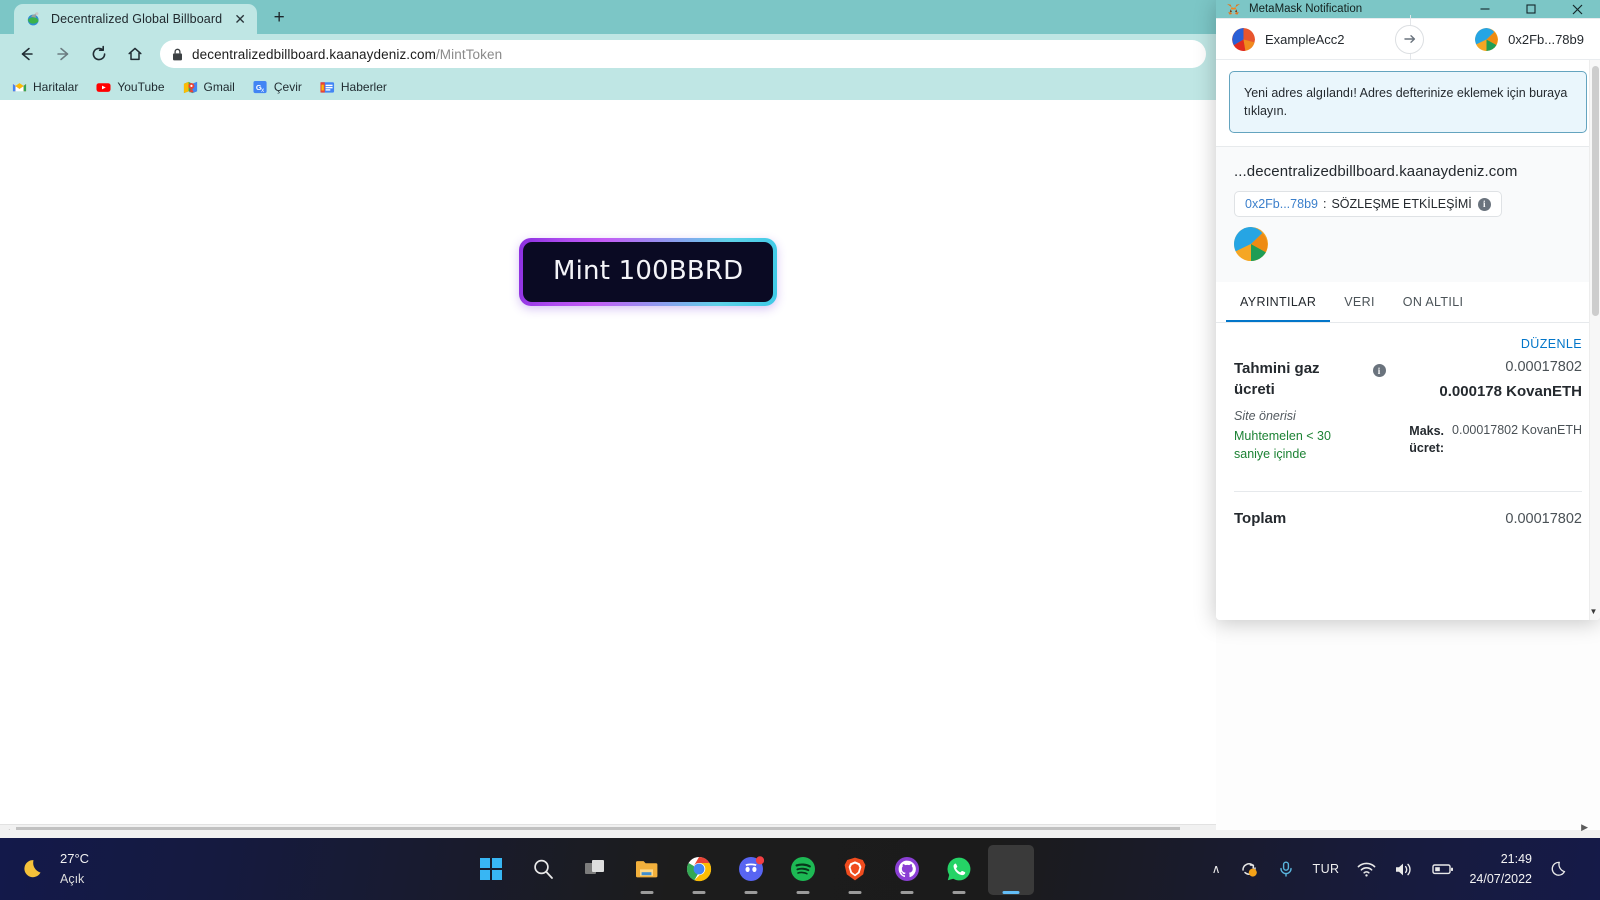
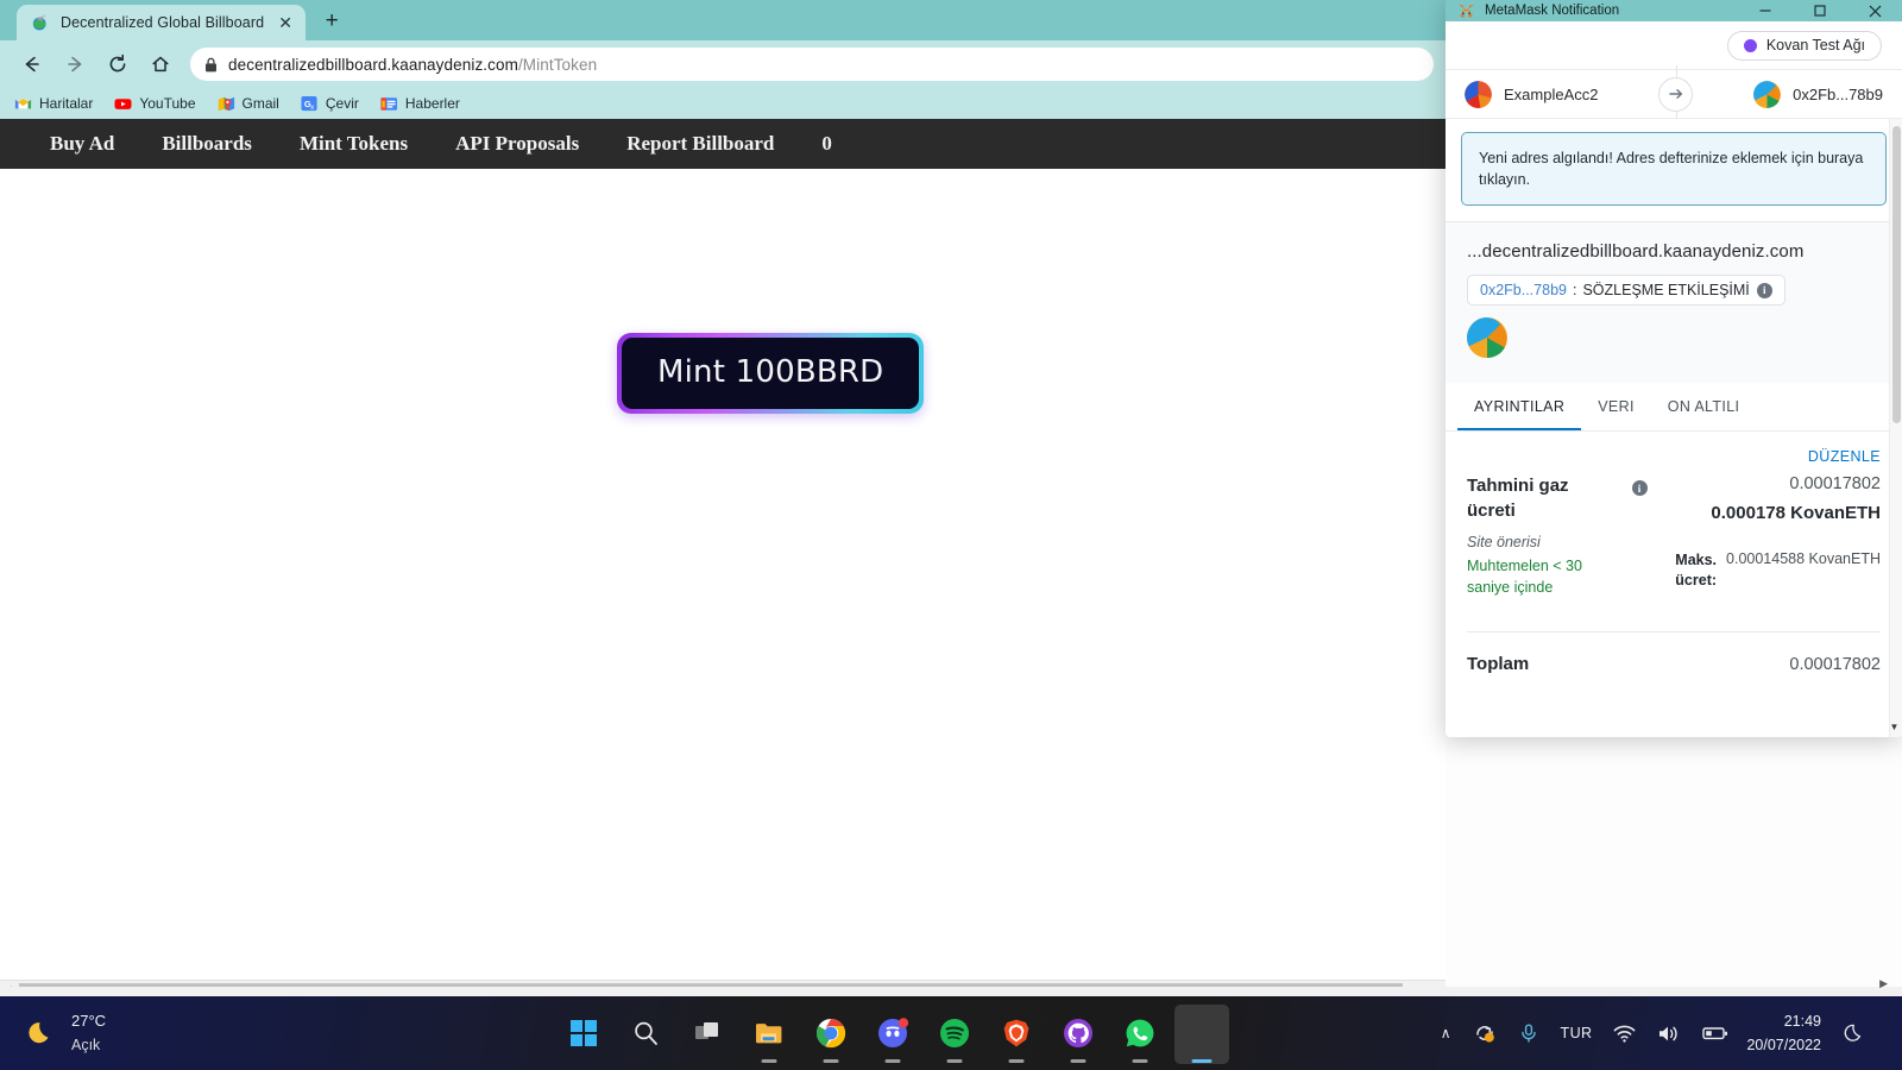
  Decentralized Global Billboard
  ✕
  +
  decentralizedbillboard.kaanaydeniz.com/MintToken
  Haritalar
  YouTube
  Gmail
  G
  Çevir
  Haberler
+ Buy Ad
+ Billboards
+ Mint Tokens
+ API Proposals
+ Report Billboard
+ 0
  Mint 100BBRD
  MetaMask Notification
+ Kovan Test Ağı
  ExampleAcc2
  0x2Fb...78b9
  Yeni adres algılandı! Adres defterinize eklemek için buraya tıklayın.
  ...decentralizedbillboard.kaanaydeniz.com
  0x2Fb...78b9
  :
  SÖZLEŞME ETKİLEŞİMİ
  i
  AYRINTILAR
  VERI
  ON ALTILI
  DÜZENLE
  Tahmini gaz ücreti
  Site önerisi
  Muhtemelen < 30 saniye içinde
  i
  0.00017802
  0.000178 KovanETH
  Maks. ücret:
- 0.00017802 KovanETH
+ 0.00014588 KovanETH
  Toplam
  0.00017802
  ▼
  27°C
  Açık
  ∧
  TUR
  21:49
- 24/07/2022
+ 20/07/2022
  ▶
